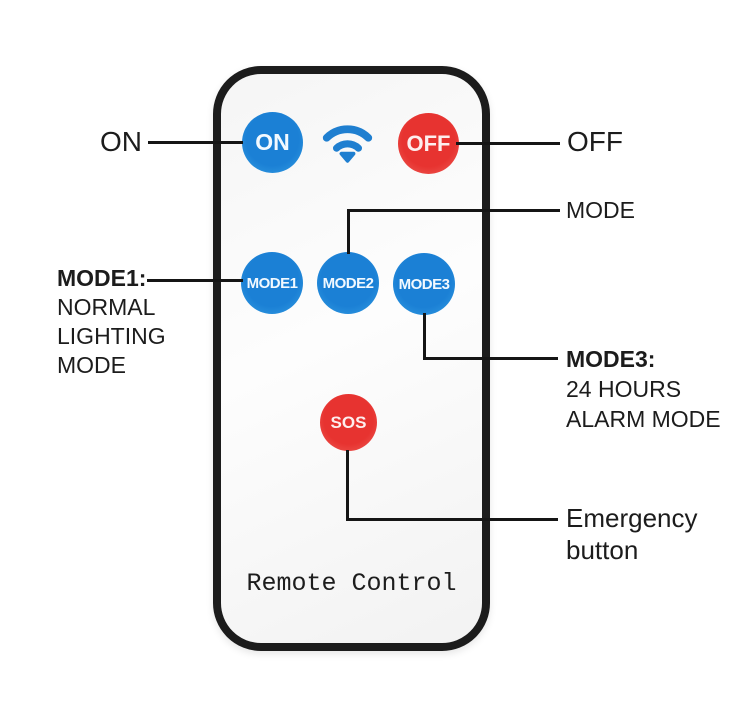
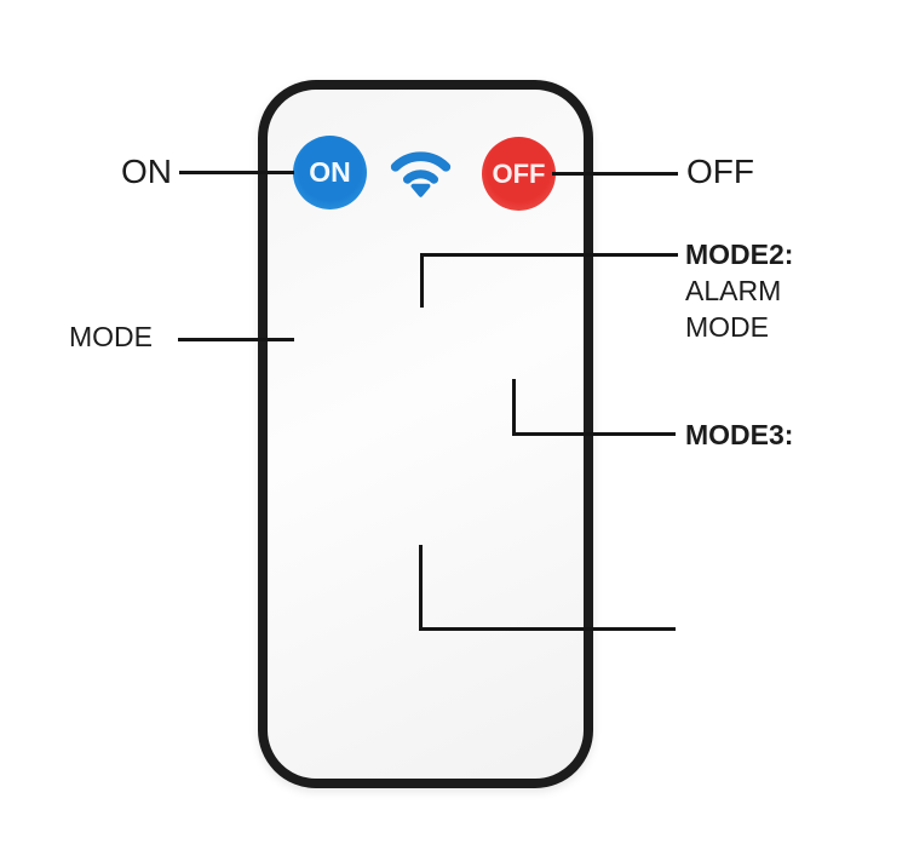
  ON
  OFF
- MODE1
- MODE2
- MODE3
- SOS
- Remote Control
  ON
  OFF
- MODE1:
- NORMAL
- LIGHTING
  MODE
+ MODE2:
+ ALARM
  MODE
  MODE3:
- 24 HOURS
- ALARM MODE
- Emergency
- button
